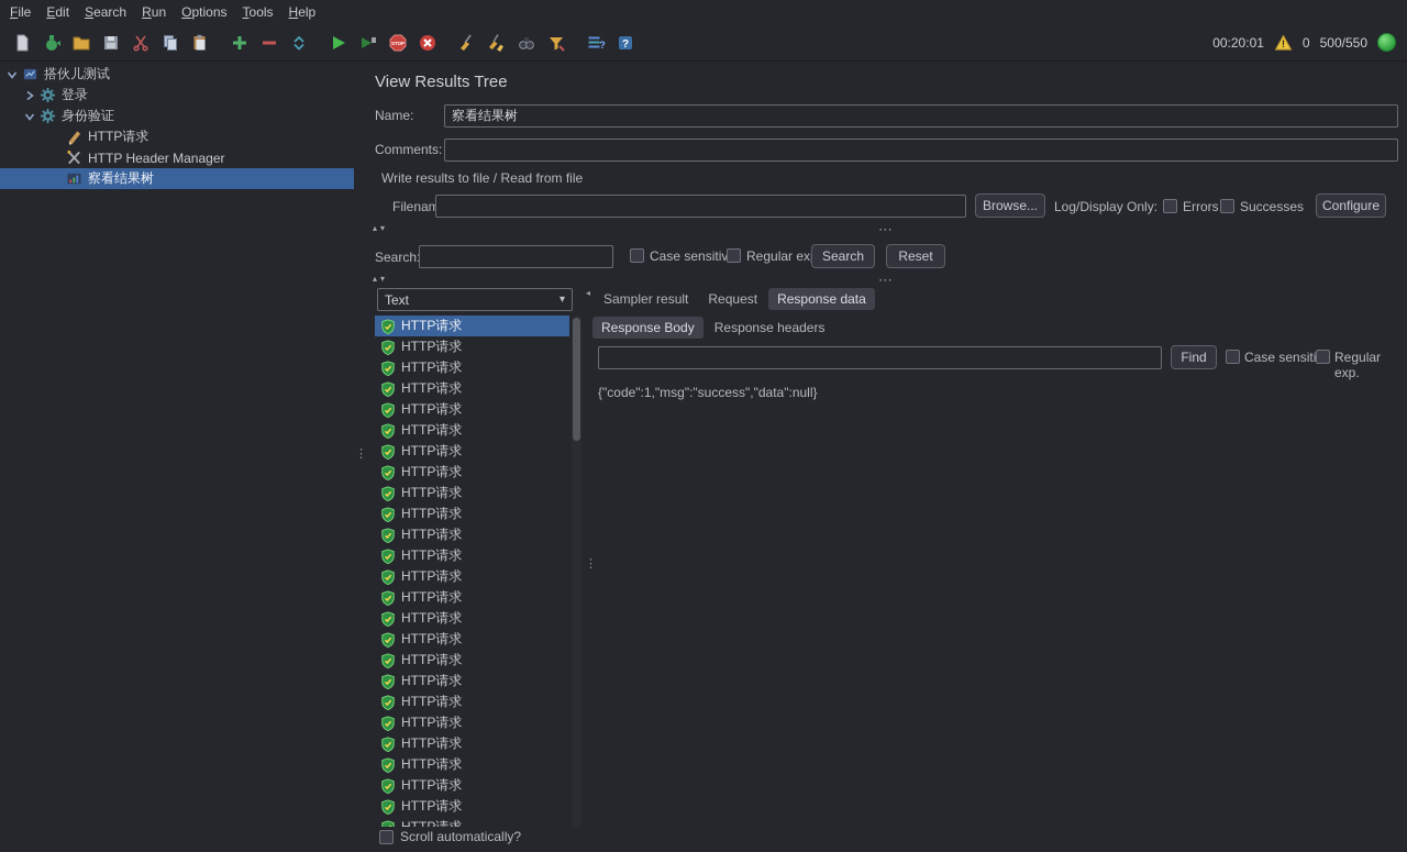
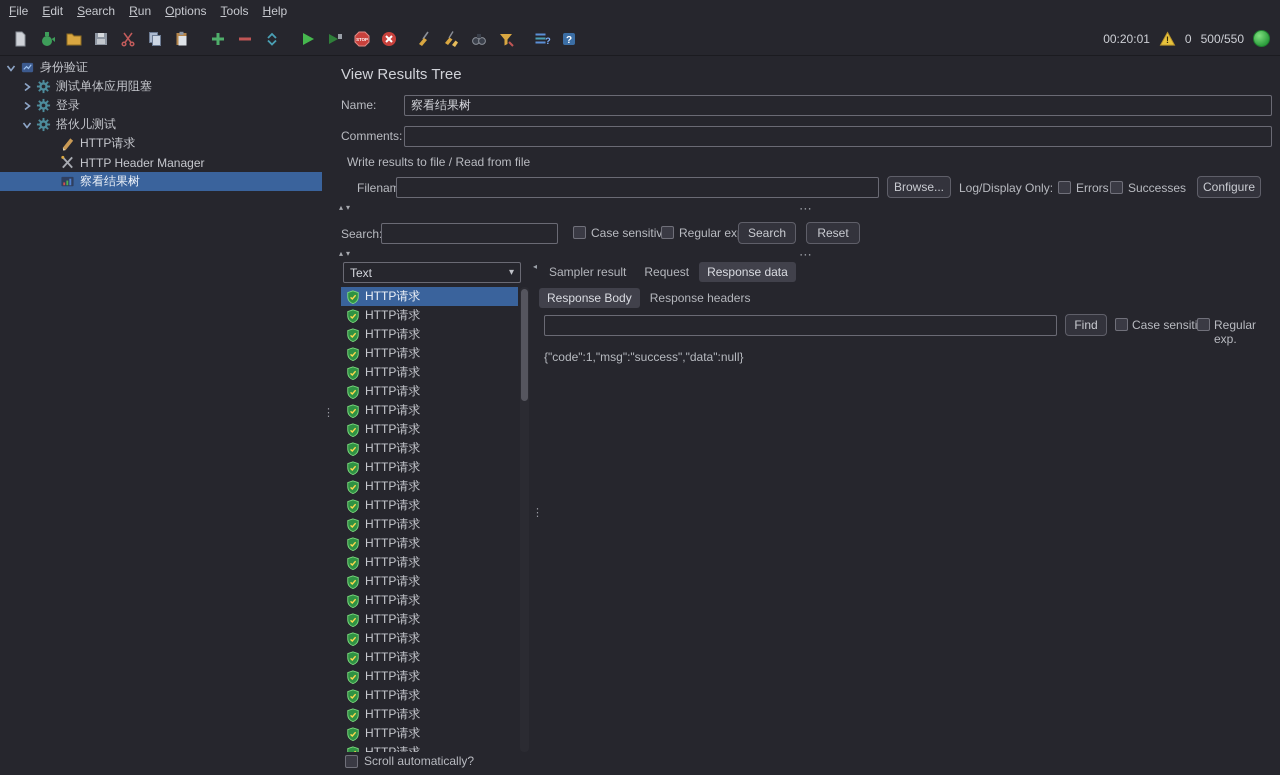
  File
  Edit
  Search
  Run
  Options
  Tools
  Help
  ?
  ?
  00:20:01
  !
  0
  500/550
- 搭伙儿测试
+ 身份验证
+ 测试单体应用阻塞
  登录
- 身份验证
+ 搭伙儿测试
  HTTP请求
  HTTP Header Manager
  察看结果树
  ⋮
  View Results Tree
  Name:
  察看结果树
  Comments:
  Write results to file / Read from file
  Filenam
  Browse...
  Log/Display Only:
  Errors
  Successes
  Configure
  ▴▾
  ⋯
  Search
  Case sensitiv
  Regular ex
  Search
  Reset
  ▴▾
  ⋯
  Text
  ▾
  HTTP请求
  HTTP请求
  HTTP请求
  HTTP请求
  HTTP请求
  HTTP请求
  HTTP请求
  HTTP请求
  HTTP请求
  HTTP请求
  HTTP请求
  HTTP请求
  HTTP请求
  HTTP请求
  HTTP请求
  HTTP请求
  HTTP请求
  HTTP请求
  HTTP请求
  HTTP请求
  HTTP请求
  HTTP请求
  HTTP请求
  HTTP请求
  Scroll automatically?
  ◂
  ⋮
  Sampler result
  Request
  Response data
  Response Body
  Response headers
  Find
  Case sensit
  Regular exp.
  {"code":1,"msg":"success","data":null}
